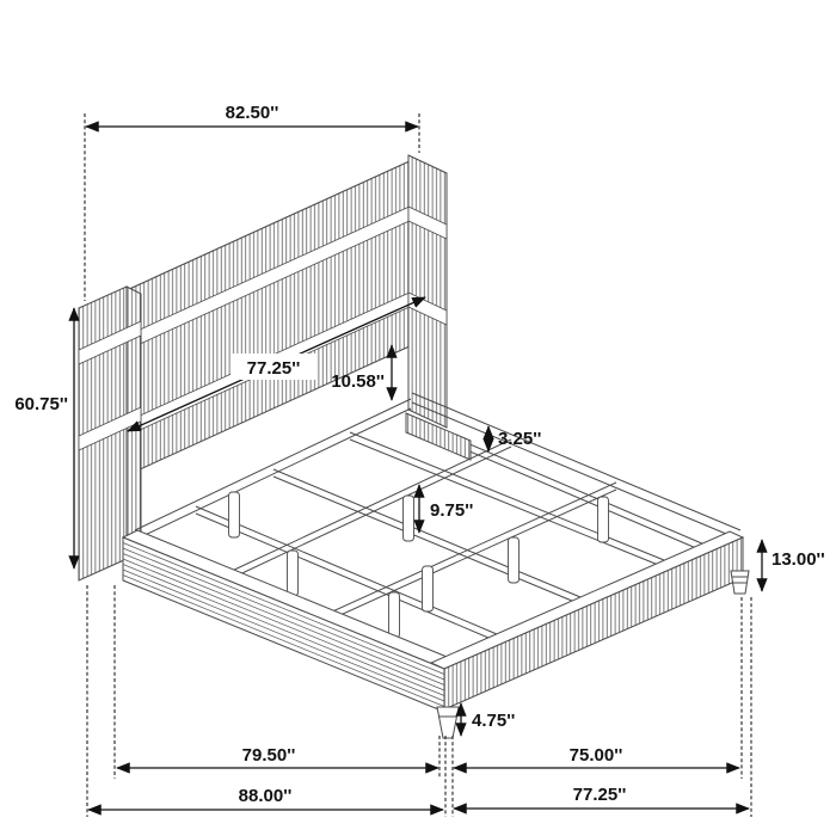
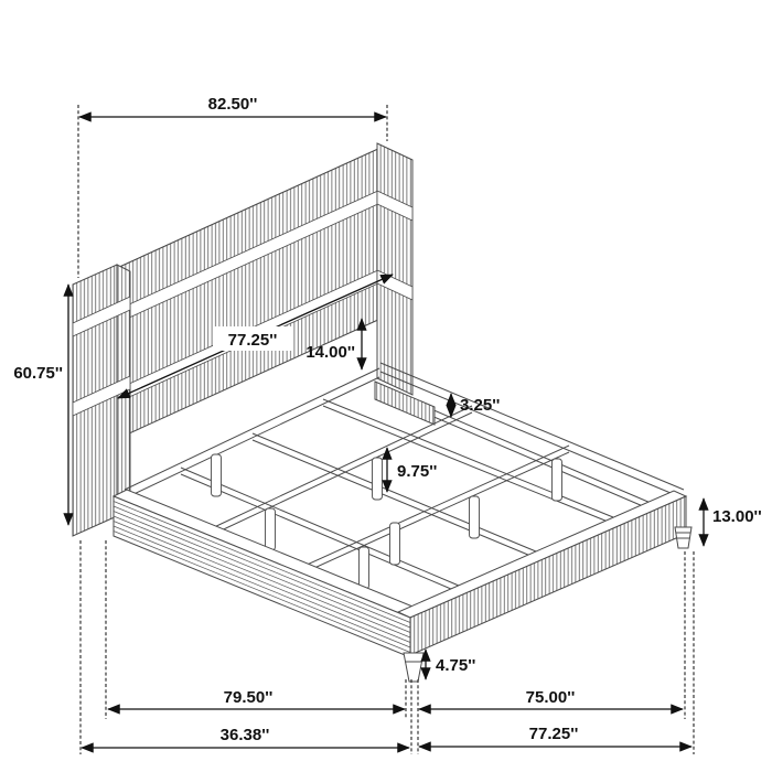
  82.50''
  77.25''
- 10.58''
+ 14.00''
  3.25''
  60.75''
  9.75''
  13.00''
  4.75''
  79.50''
  75.00''
- 88.00''
+ 36.38''
  77.25''
